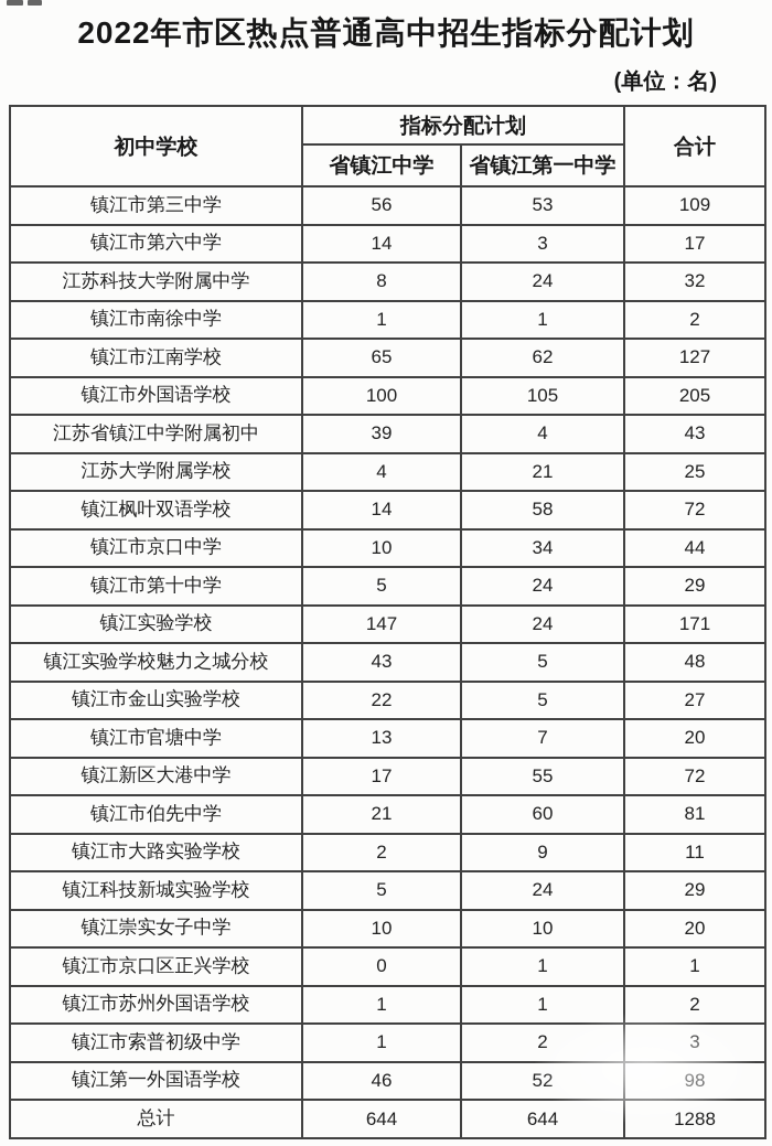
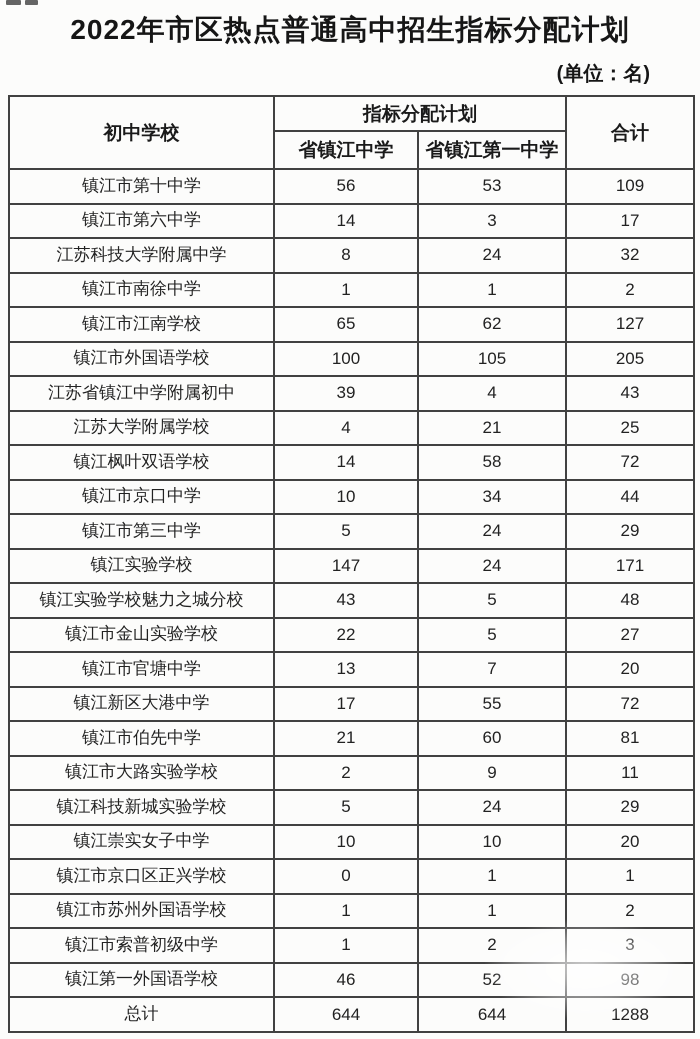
  2022年市区热点普通高中招生指标分配计划
  (单位：名)
  初中学校	指标分配计划	合计
  省镇江中学	省镇江第一中学
- 镇江市第三中学	56	53	109
+ 镇江市第十中学	56	53	109
  镇江市第六中学	14	3	17
  江苏科技大学附属中学	8	24	32
  镇江市南徐中学	1	1	2
  镇江市江南学校	65	62	127
  镇江市外国语学校	100	105	205
  江苏省镇江中学附属初中	39	4	43
  江苏大学附属学校	4	21	25
  镇江枫叶双语学校	14	58	72
  镇江市京口中学	10	34	44
- 镇江市第十中学	5	24	29
+ 镇江市第三中学	5	24	29
  镇江实验学校	147	24	171
  镇江实验学校魅力之城分校	43	5	48
  镇江市金山实验学校	22	5	27
  镇江市官塘中学	13	7	20
  镇江新区大港中学	17	55	72
  镇江市伯先中学	21	60	81
  镇江市大路实验学校	2	9	11
  镇江科技新城实验学校	5	24	29
  镇江崇实女子中学	10	10	20
  镇江市京口区正兴学校	0	1	1
  镇江市苏州外国语学校	1	1	2
  镇江市索普初级中学	1
  镇江第一外国语学校	46
